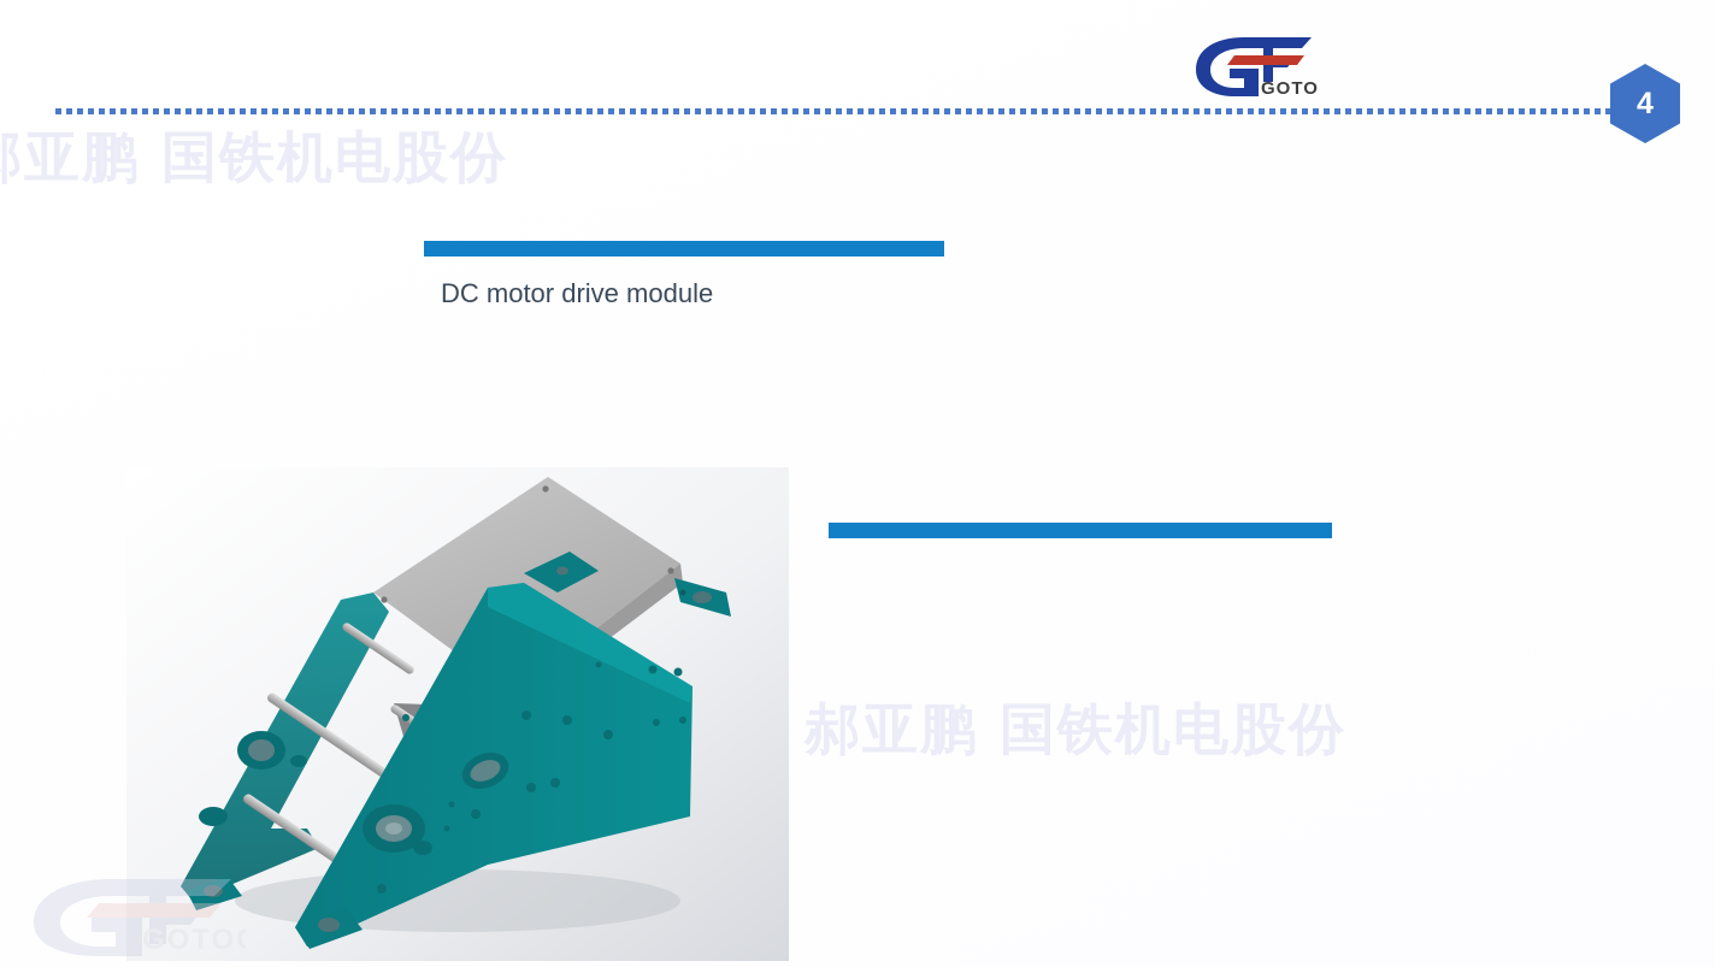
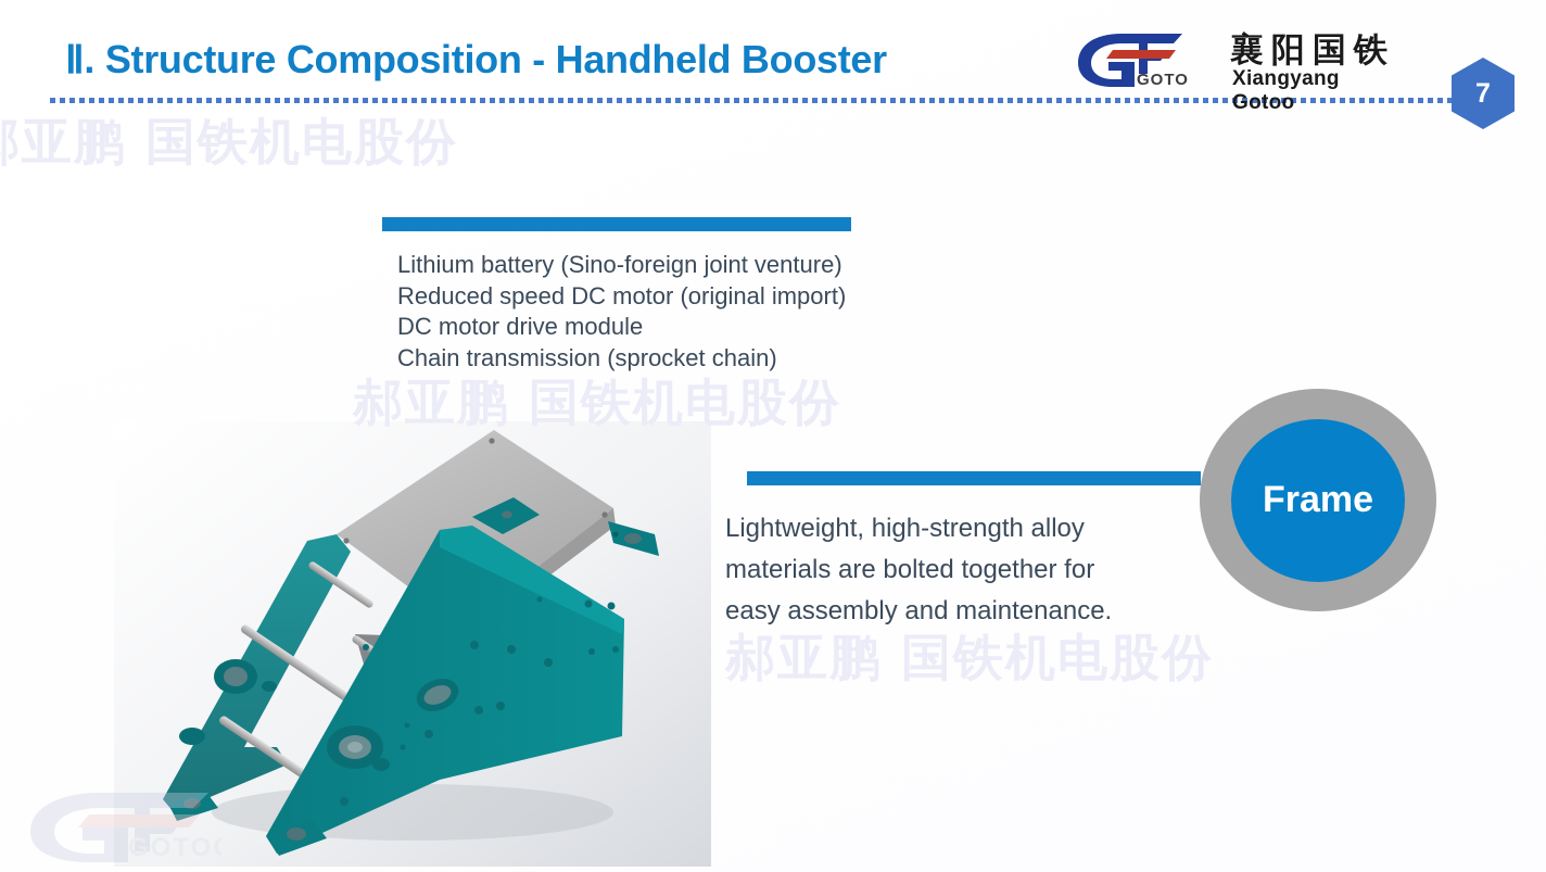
+ Ⅱ. Structure Composition - Handheld Booster
  GOTO
+ 襄阳国铁
+ Xiangyang Gotoo
- 4
+ 7
+ Lithium battery (Sino-foreign joint venture)
+ Reduced speed DC motor (original import)
  DC motor drive module
+ Chain transmission (sprocket chain)
+ Frame
+ Lightweight, high-strength alloy
+ materials are bolted together for
+ easy assembly and maintenance.
+ 郝亚鹏 国铁机电股份
